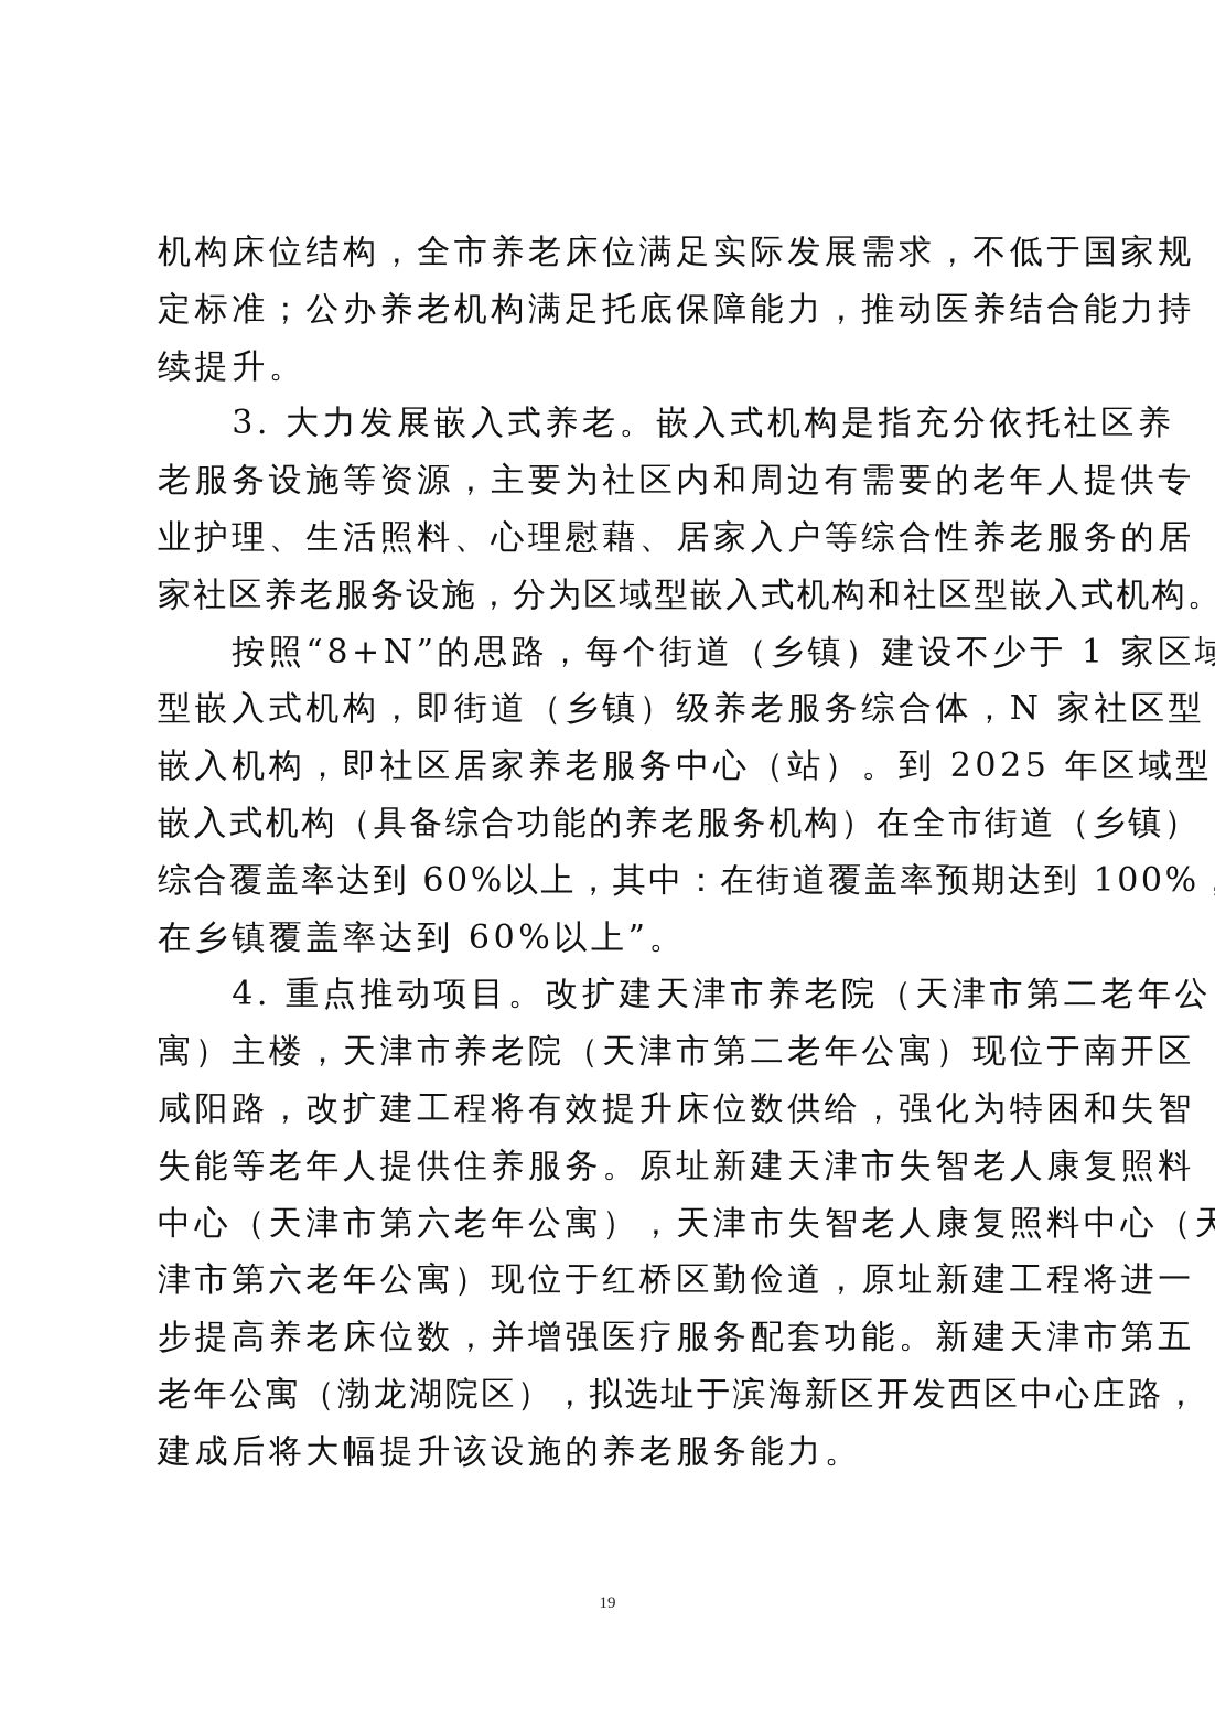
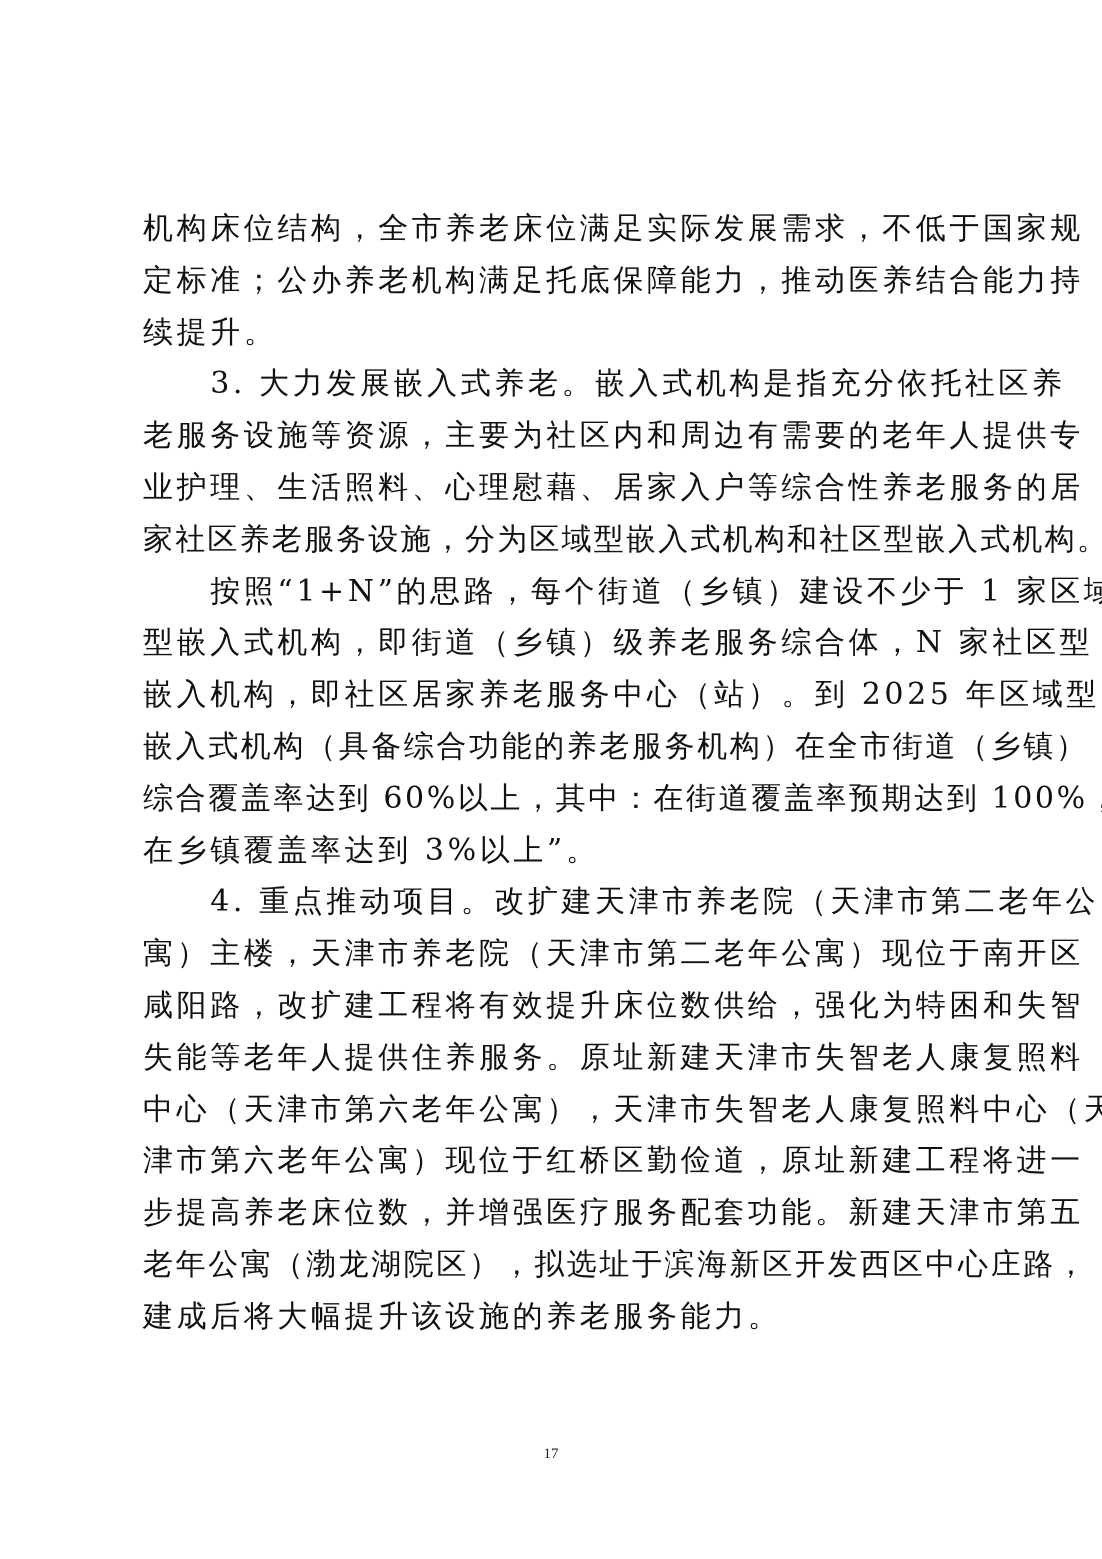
  机构床位结构，全市养老床位满足实际发展需求，不低于国家规
  定标准；公办养老机构满足托底保障能力，推动医养结合能力持
  续提升。
  3. 大力发展嵌入式养老。嵌入式机构是指充分依托社区养
  老服务设施等资源，主要为社区内和周边有需要的老年人提供专
  业护理、生活照料、心理慰藉、居家入户等综合性养老服务的居
  家社区养老服务设施，分为区域型嵌入式机构和社区型嵌入式机构。
- 按照“8+N”的思路，每个街道（乡镇）建设不少于 1 家区域
+ 按照“1+N”的思路，每个街道（乡镇）建设不少于 1 家区域
  型嵌入式机构，即街道（乡镇）级养老服务综合体，N 家社区型
  嵌入机构，即社区居家养老服务中心（站）。到 2025 年区域型
  嵌入式机构（具备综合功能的养老服务机构）在全市街道（乡镇）
  综合覆盖率达到 60%以上，其中：在街道覆盖率预期达到 100%
- 在乡镇覆盖率达到 60%以上”。
+ 在乡镇覆盖率达到 3%以上”。
  4. 重点推动项目。改扩建天津市养老院（天津市第二老年公
  寓）主楼，天津市养老院（天津市第二老年公寓）现位于南开区
  咸阳路，改扩建工程将有效提升床位数供给，强化为特困和失智
  失能等老年人提供住养服务。原址新建天津市失智老人康复照料
  中心（天津市第六老年公寓），天津市失智老人康复照料中心（天
  津市第六老年公寓）现位于红桥区勤俭道，原址新建工程将进一
  步提高养老床位数，并增强医疗服务配套功能。新建天津市第五
  老年公寓（渤龙湖院区），拟选址于滨海新区开发西区中心庄路，
  建成后将大幅提升该设施的养老服务能力。
- 19
+ 17
